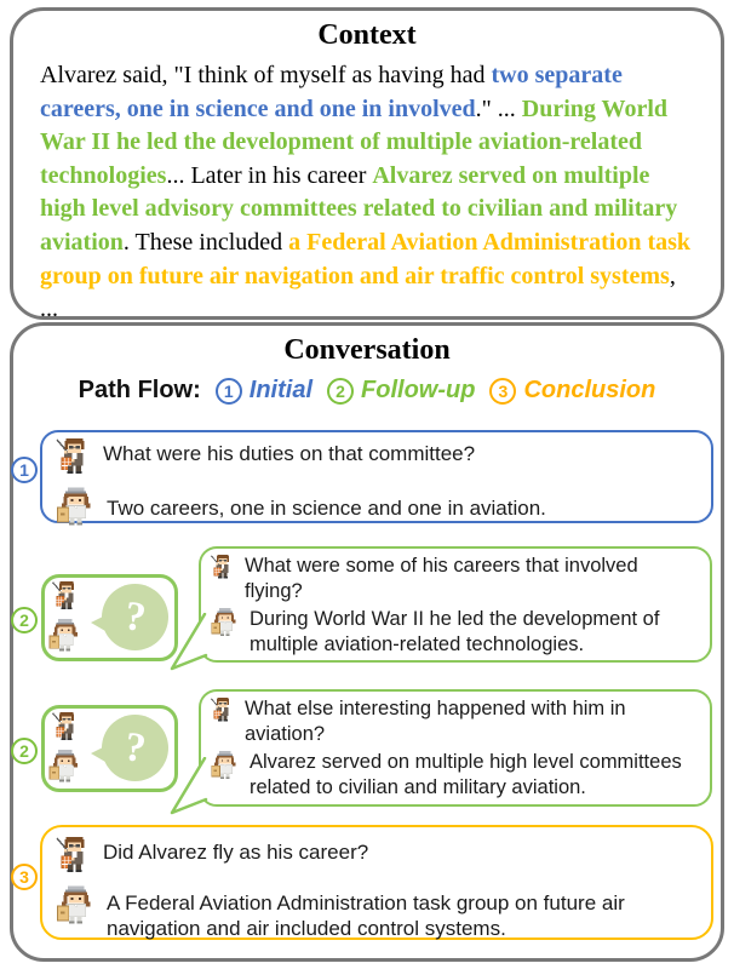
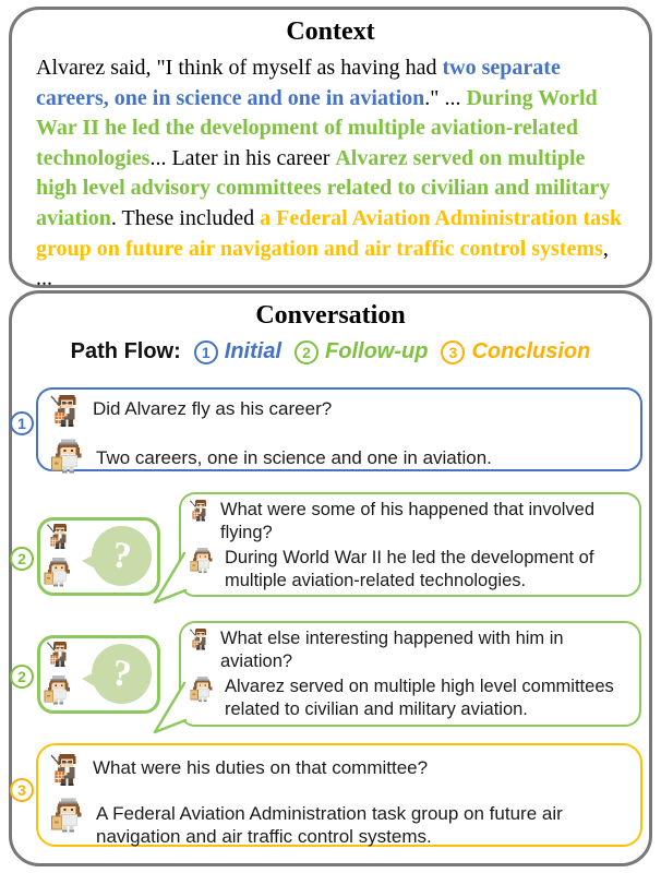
  Context
- Alvarez said, "I think of myself as having had two separate careers, one in science and one in involved." ... During World War II he led the development of multiple aviation-related technologies... Later in his career Alvarez served on multiple high level advisory committees related to civilian and military aviation. These included a Federal Aviation Administration task group on future air navigation and air traffic control systems, ...
+ Alvarez said, "I think of myself as having had two separate careers, one in science and one in aviation." ... During World War II he led the development of multiple aviation-related technologies... Later in his career Alvarez served on multiple high level advisory committees related to civilian and military aviation. These included a Federal Aviation Administration task group on future air navigation and air traffic control systems, ...
  Conversation
  Path Flow:
  1
  Initial
  2
  Follow-up
  3
  Conclusion
  1
- What were his duties on that committee?
+ Did Alvarez fly as his career?
  Two careers, one in science and one in aviation.
  2
- What were some of his careers that involved flying?
+ What were some of his happened that involved flying?
  During World War II he led the development of multiple aviation-related technologies.
  2
  What else interesting happened with him in aviation?
  Alvarez served on multiple high level committees related to civilian and military aviation.
  3
- Did Alvarez fly as his career?
+ What were his duties on that committee?
- A Federal Aviation Administration task group on future air navigation and air included control systems.
+ A Federal Aviation Administration task group on future air navigation and air traffic control systems.
